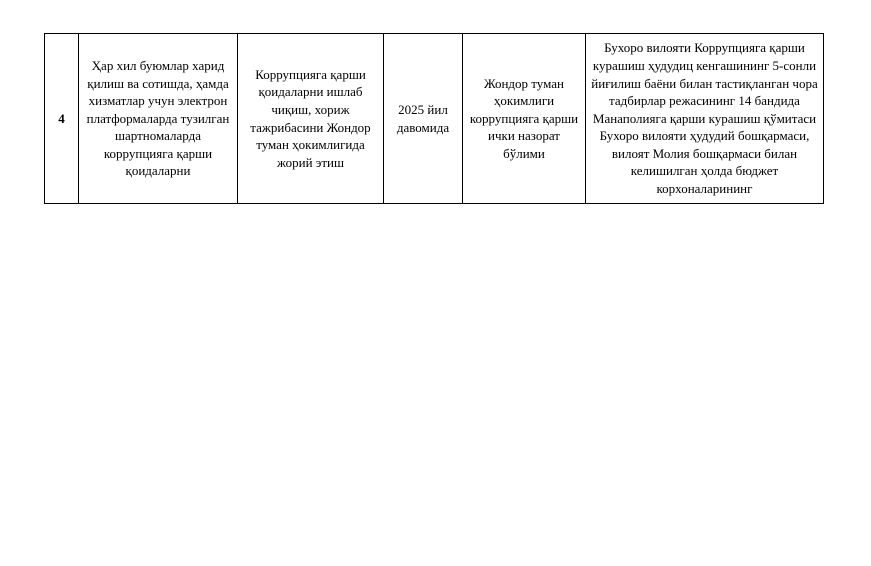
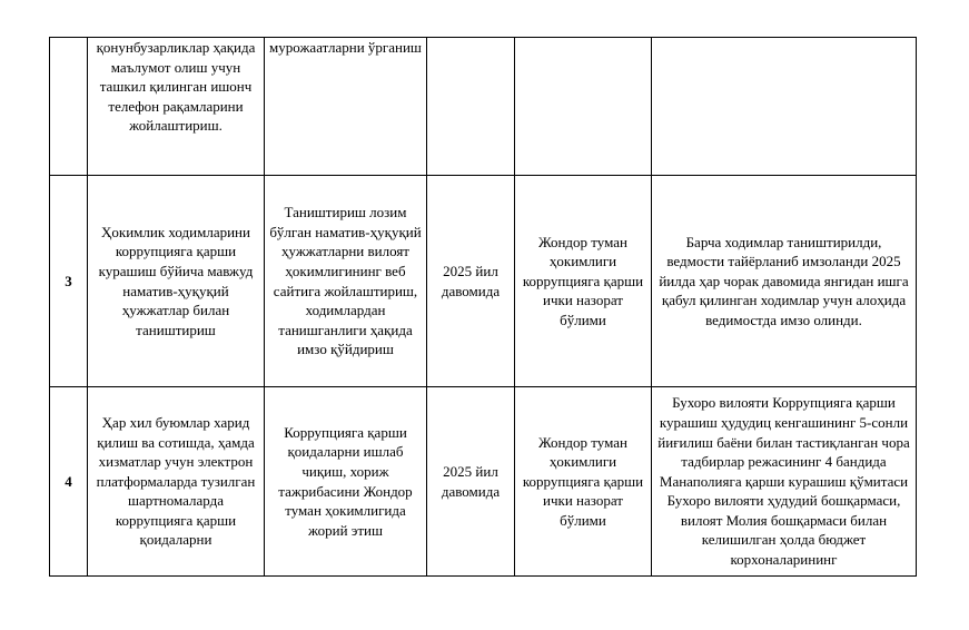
+ 	қонунбузарликлар ҳақида маълумот олиш учун ташкил қилинган ишонч телефон рақамларини жойлаштириш.	мурожаатларни ўрганиш
+ 3	Ҳокимлик ходимларини коррупцияга қарши курашиш бўйича мавжуд наматив-ҳуқуқий ҳужжатлар билан таништириш	Таништириш лозим бўлган наматив-ҳуқуқий ҳужжатларни вилоят ҳокимлигининг веб сайтига жойлаштириш, ходимлардан танишганлиги ҳақида имзо қўйдириш	2025 йил давомида	Жондор туман ҳокимлиги коррупцияга қарши ички назорат бўлими	Барча ходимлар таништирилди, ведмости тайёрланиб имзоланди 2025 йилда ҳар чорак давомида янгидан ишга қабул қилинган ходимлар учун алоҳида ведимостда имзо олинди.
- 4	Ҳар хил буюмлар харид қилиш ва сотишда, ҳамда хизматлар учун электрон платформаларда тузилган шартномаларда коррупцияга қарши қоидаларни	Коррупцияга қарши қоидаларни ишлаб чиқиш, хориж тажрибасини Жондор туман ҳокимлигида жорий этиш	2025 йил давомида	Жондор туман ҳокимлиги коррупцияга қарши ички назорат бўлими	Бухоро вилояти Коррупцияга қарши курашиш ҳудудиц кенгашининг 5-сонли йиғилиш баёни билан тастиқланган чора тадбирлар режасининг 14 бандида Манаполияга қарши курашиш қўмитаси Бухоро вилояти ҳудудий бошқармаси, вилоят Молия бошқармаси билан келишилган ҳолда бюджет корхоналарининг
+ 4	Ҳар хил буюмлар харид қилиш ва сотишда, ҳамда хизматлар учун электрон платформаларда тузилган шартномаларда коррупцияга қарши қоидаларни	Коррупцияга қарши қоидаларни ишлаб чиқиш, хориж тажрибасини Жондор туман ҳокимлигида жорий этиш	2025 йил давомида	Жондор туман ҳокимлиги коррупцияга қарши ички назорат бўлими	Бухоро вилояти Коррупцияга қарши курашиш ҳудудиц кенгашининг 5-сонли йиғилиш баёни билан тастиқланган чора тадбирлар режасининг 4 бандида Манаполияга қарши курашиш қўмитаси Бухоро вилояти ҳудудий бошқармаси, вилоят Молия бошқармаси билан келишилган ҳолда бюджет корхоналарининг
